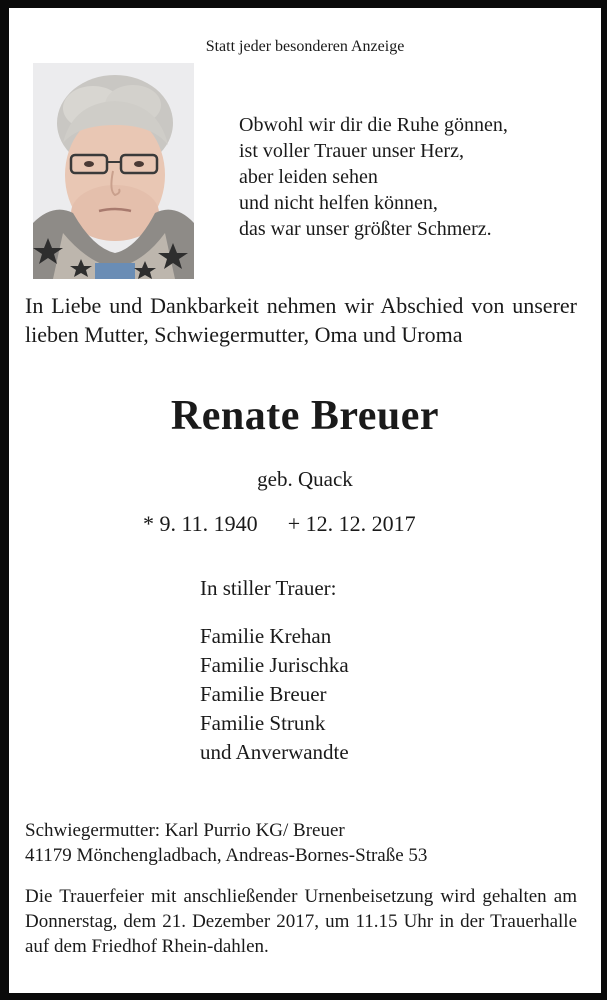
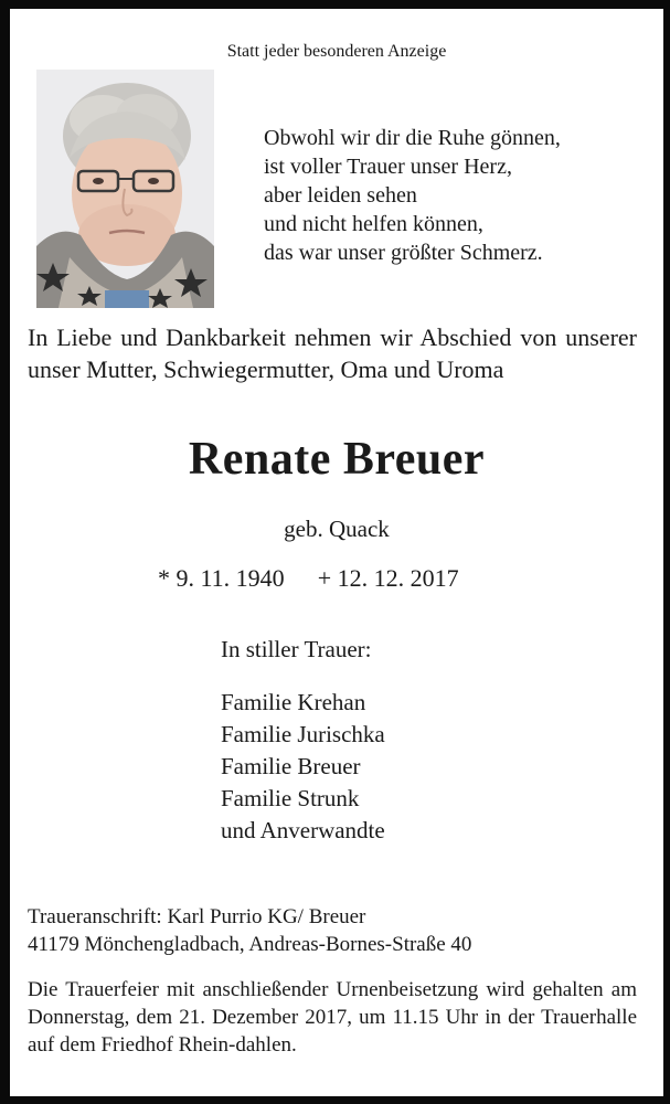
  Statt jeder besonderen Anzeige
  Obwohl wir dir die Ruhe gönnen,
  ist voller Trauer unser Herz,
  aber leiden sehen
  und nicht helfen können,
  das war unser größter Schmerz.
- In Liebe und Dankbarkeit nehmen wir Abschied von unserer lieben Mutter, Schwiegermutter, Oma und Uroma
+ In Liebe und Dankbarkeit nehmen wir Abschied von unserer unser Mutter, Schwiegermutter, Oma und Uroma
  Renate Breuer
  geb. Quack
  * 9. 11. 1940 + 12. 12. 2017
  In stiller Trauer:
  Familie Krehan
  Familie Jurischka
  Familie Breuer
  Familie Strunk
  und Anverwandte
- Schwiegermutter: Karl Purrio KG/ Breuer
+ Traueranschrift: Karl Purrio KG/ Breuer
- 41179 Mönchengladbach, Andreas-Bornes-Straße 53
+ 41179 Mönchengladbach, Andreas-Bornes-Straße 40
  Die Trauerfeier mit anschließender Urnenbeisetzung wird gehalten am Donnerstag, dem 21. Dezember 2017, um 11.15 Uhr in der Trauerhalle auf dem Friedhof Rhein-dahlen.
